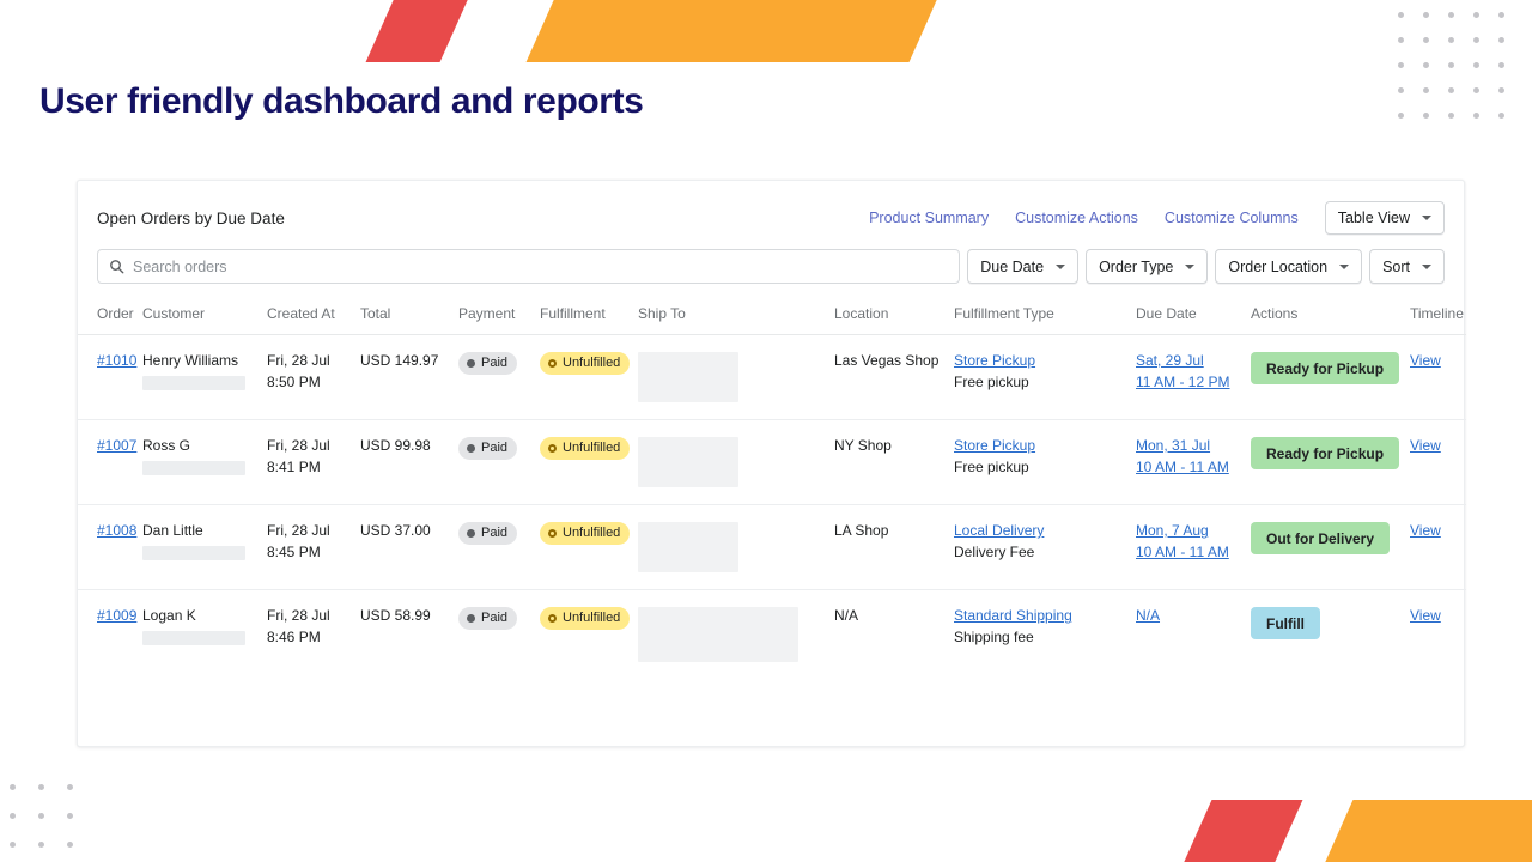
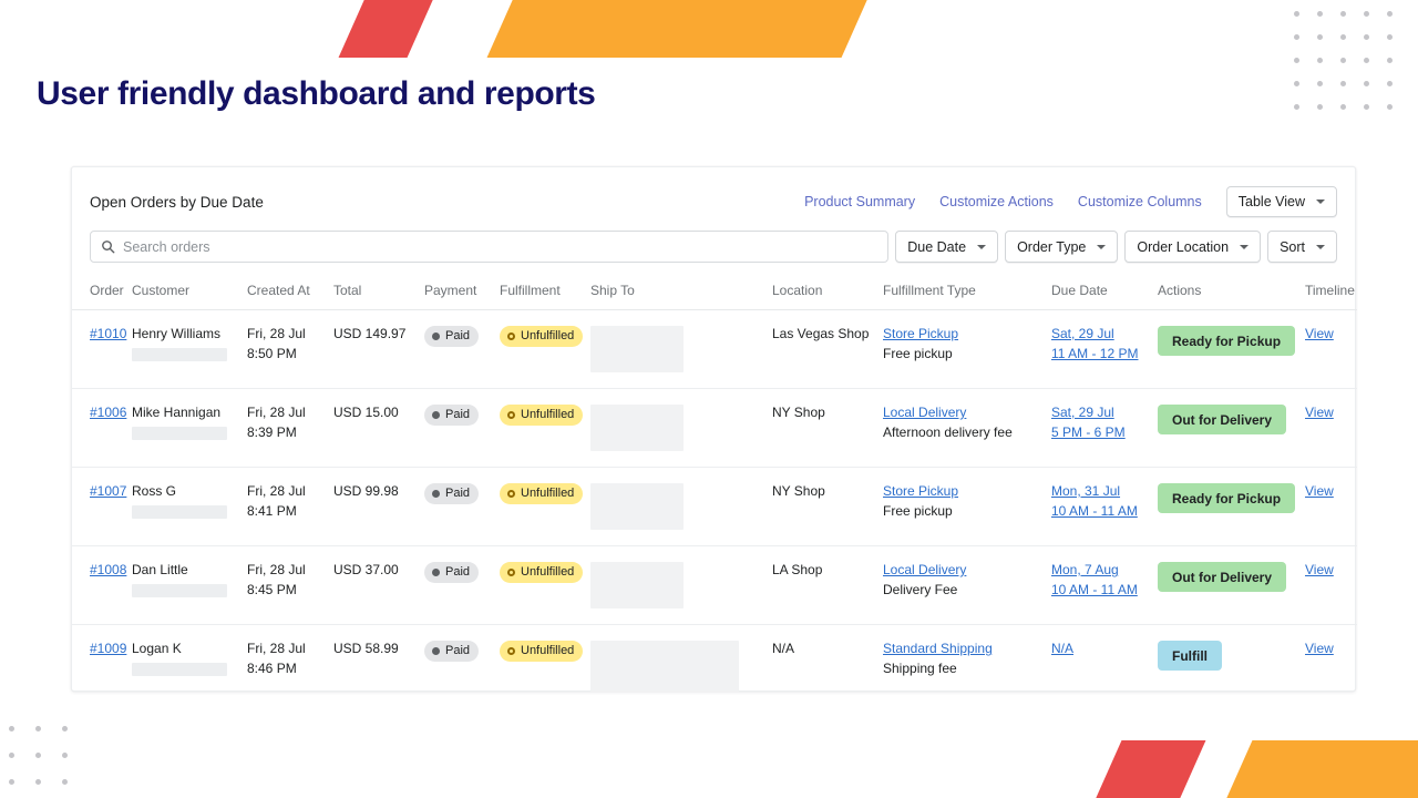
  User friendly dashboard and reports
  Open Orders by Due Date
  Product Summary
  Customize Actions
  Customize Columns
  Table View
  Search orders
  Due Date
  Order Type
  Order Location
  Sort
  Order	Customer	Created At	Total	Payment	Fulfillment	Ship To	Location	Fulfillment Type	Due Date	Actions	Timeline
  #1010	Henry Williams	Fri, 28 Jul 8:50 PM	USD 149.97	Paid	Unfulfilled		Las Vegas Shop	Store Pickup Free pickup	Sat, 29 Jul 11 AM - 12 PM	Ready for Pickup	View
+ #1006	Mike Hannigan	Fri, 28 Jul 8:39 PM	USD 15.00	Paid	Unfulfilled		NY Shop	Local Delivery Afternoon delivery fee	Sat, 29 Jul 5 PM - 6 PM	Out for Delivery	View
  #1007	Ross G	Fri, 28 Jul 8:41 PM	USD 99.98	Paid	Unfulfilled		NY Shop	Store Pickup Free pickup	Mon, 31 Jul 10 AM - 11 AM	Ready for Pickup	View
  #1008	Dan Little	Fri, 28 Jul 8:45 PM	USD 37.00	Paid	Unfulfilled		LA Shop	Local Delivery Delivery Fee	Mon, 7 Aug 10 AM - 11 AM	Out for Delivery	View
  #1009	Logan K	Fri, 28 Jul 8:46 PM	USD 58.99	Paid	Unfulfilled		N/A	Standard Shipping Shipping fee	N/A	Fulfill	View
